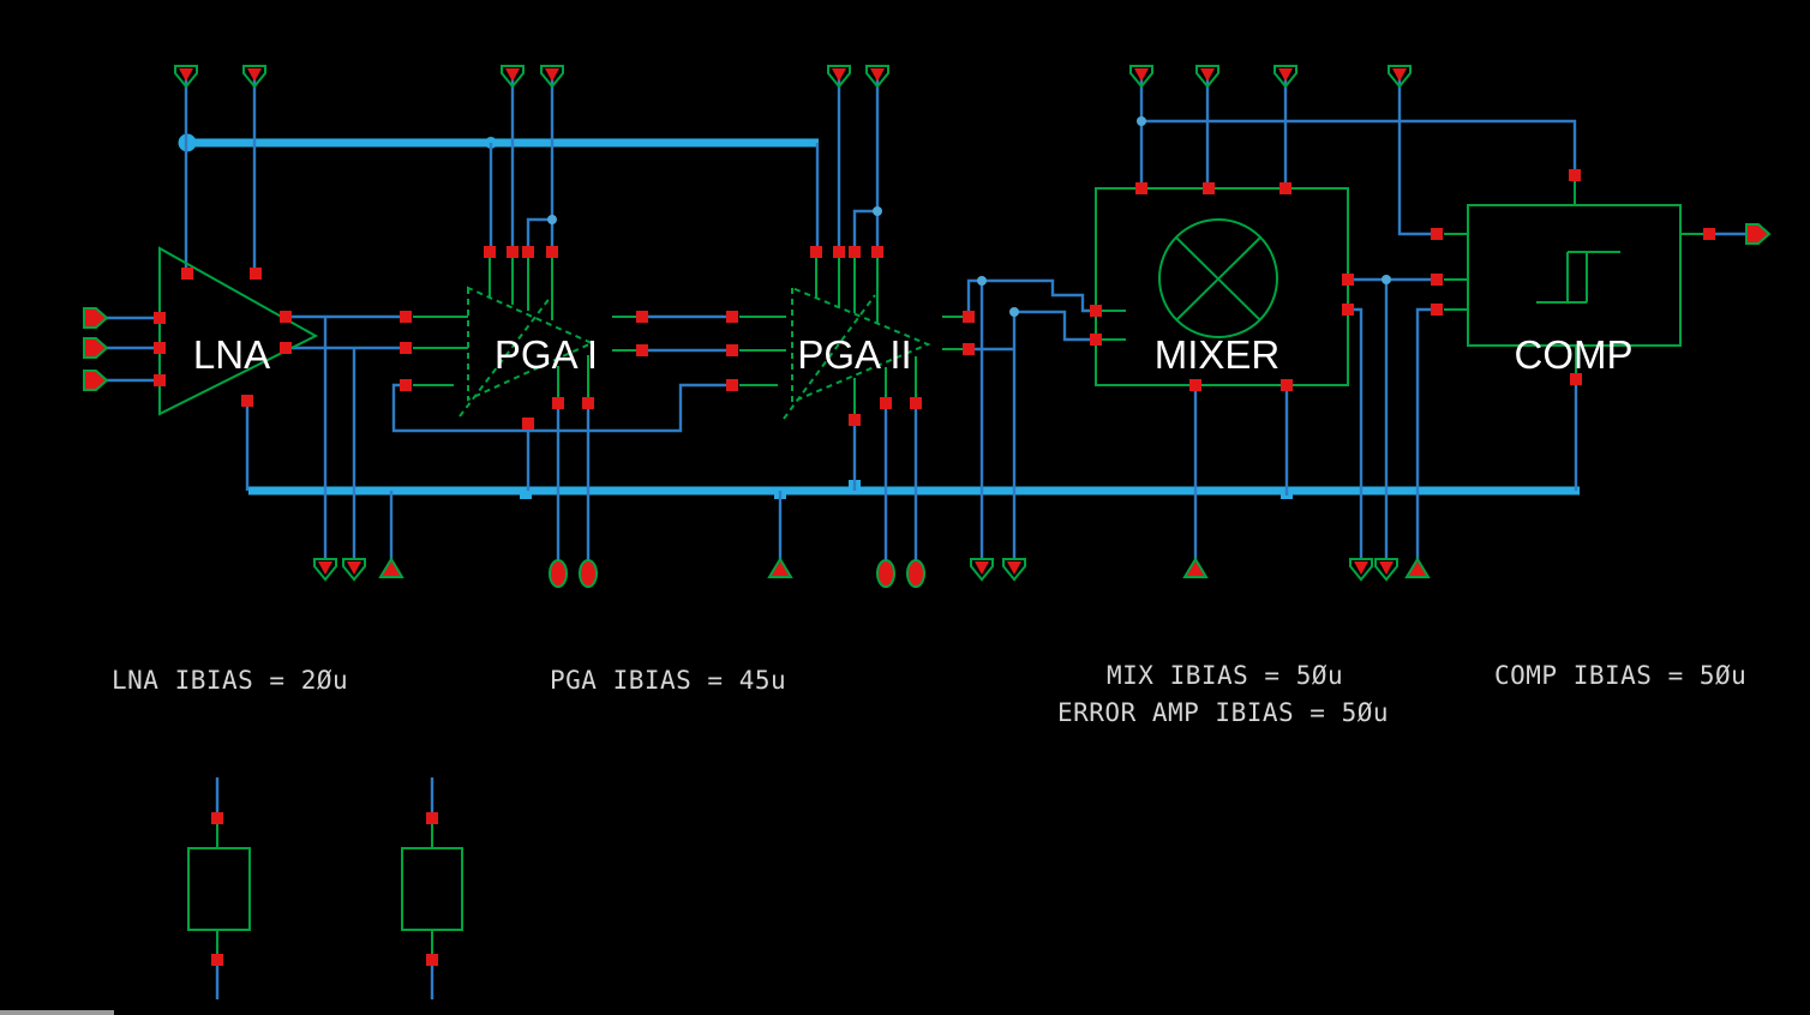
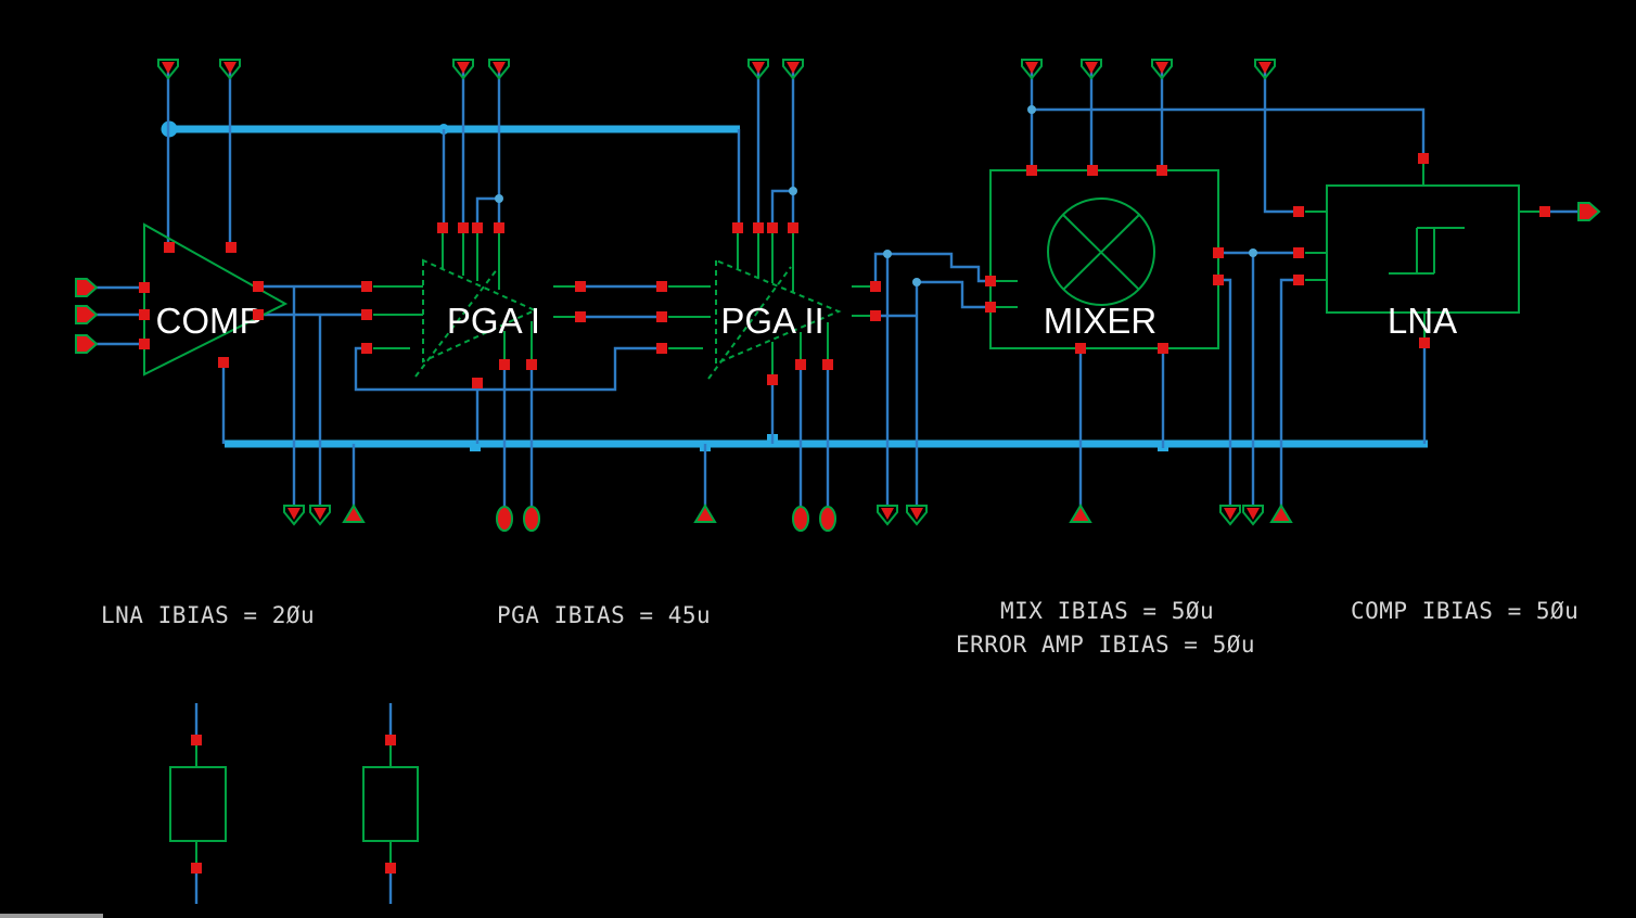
- LNA
+ COMP
  PGA I
  PGA II
  MIXER
- COMP
+ LNA
  LNA IBIAS = 2Øu
  PGA IBIAS = 45u
  MIX IBIAS = 5Øu
  ERROR AMP IBIAS = 5Øu
  COMP IBIAS = 5Øu
